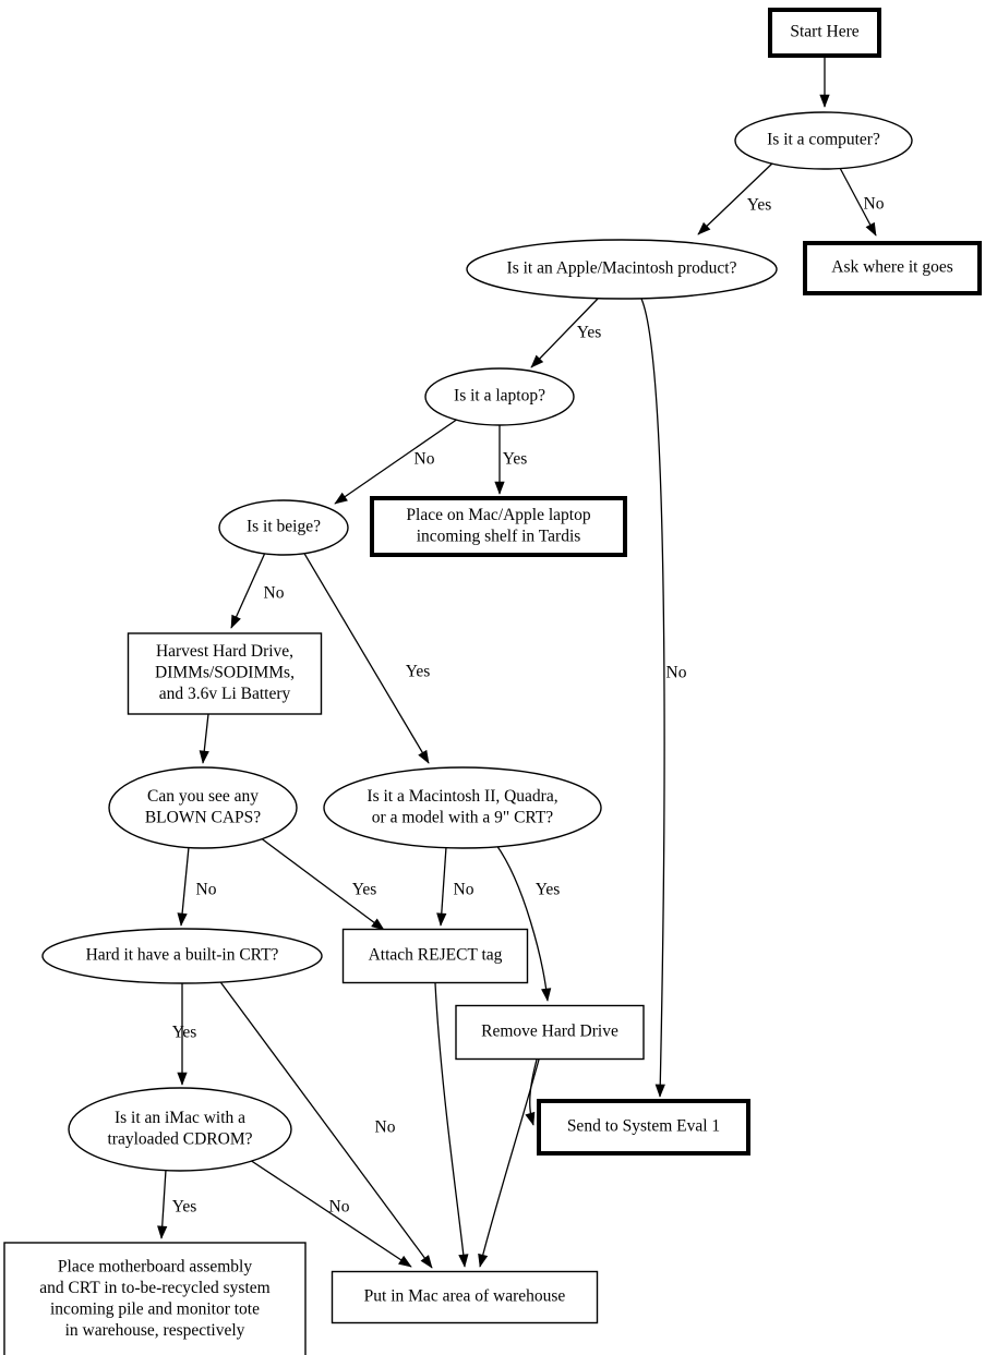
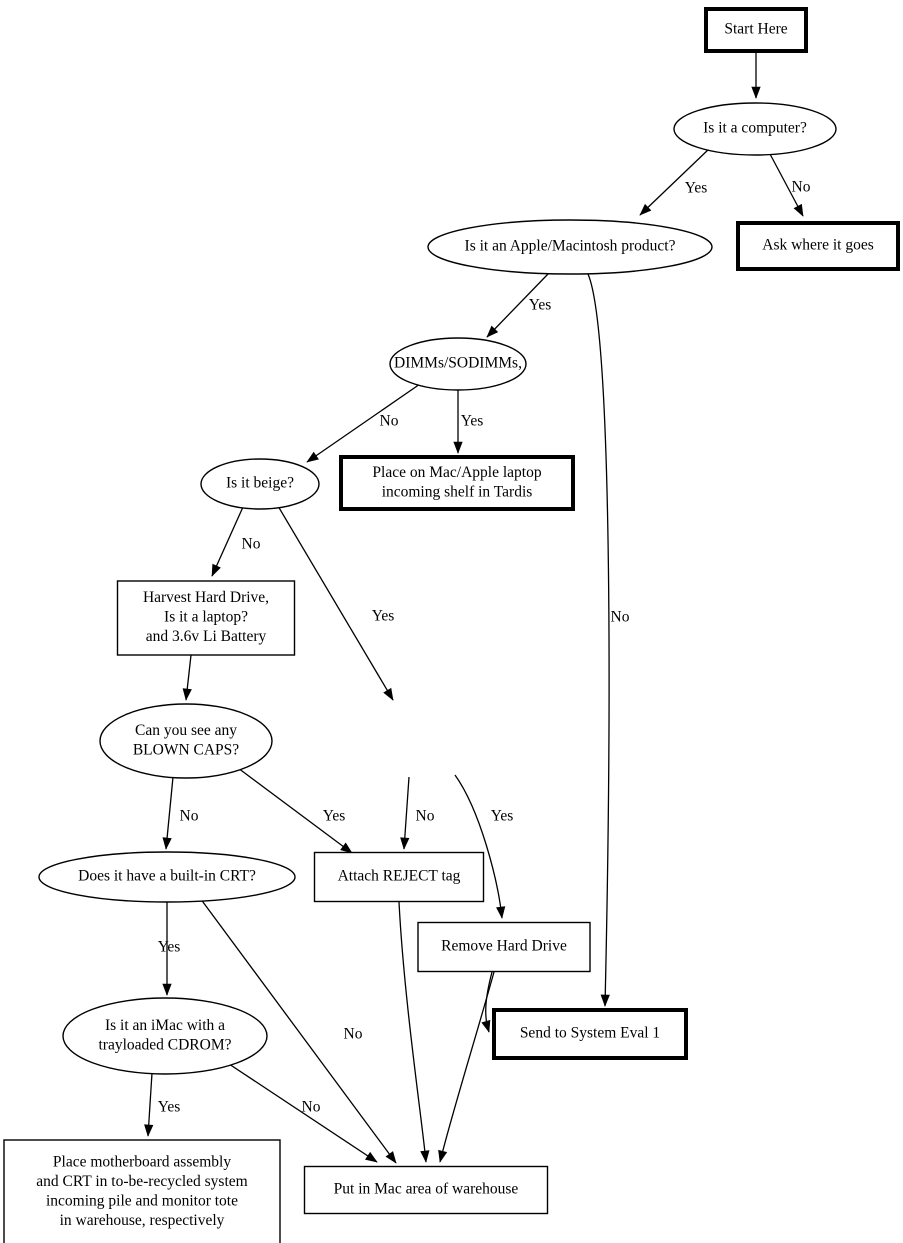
  Start Here
  Is it a computer?
  Ask where it goes
  Is it an Apple/Macintosh product?
- Is it a laptop?
+ DIMMs/SODIMMs,
  Place on Mac/Apple laptop
  incoming shelf in Tardis
  Is it beige?
  Harvest Hard Drive,
- DIMMs/SODIMMs,
+ Is it a laptop?
  and 3.6v Li Battery
  Can you see any
  BLOWN CAPS?
- Is it a Macintosh II, Quadra,
- or a model with a 9" CRT?
- Hard it have a built-in CRT?
+ Does it have a built-in CRT?
  Attach REJECT tag
  Remove Hard Drive
  Is it an iMac with a
  trayloaded CDROM?
  Send to System Eval 1
  Place motherboard assembly
  and CRT in to-be-recycled system
  incoming pile and monitor tote
  in warehouse, respectively
  Put in Mac area of warehouse
  Yes
  No
  Yes
  No
  No
  Yes
  No
  Yes
  No
  Yes
  No
  Yes
  Yes
  No
  Yes
  No
